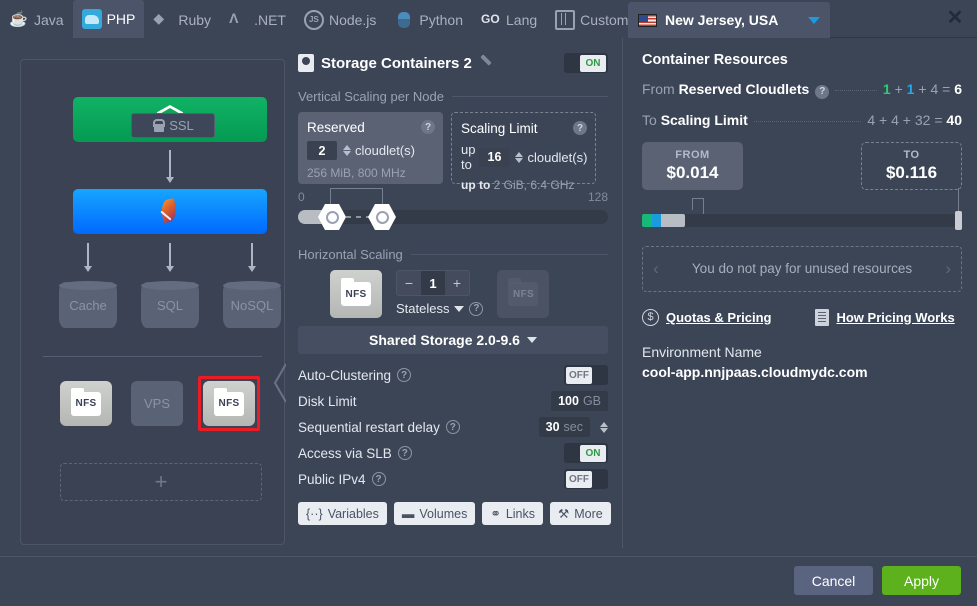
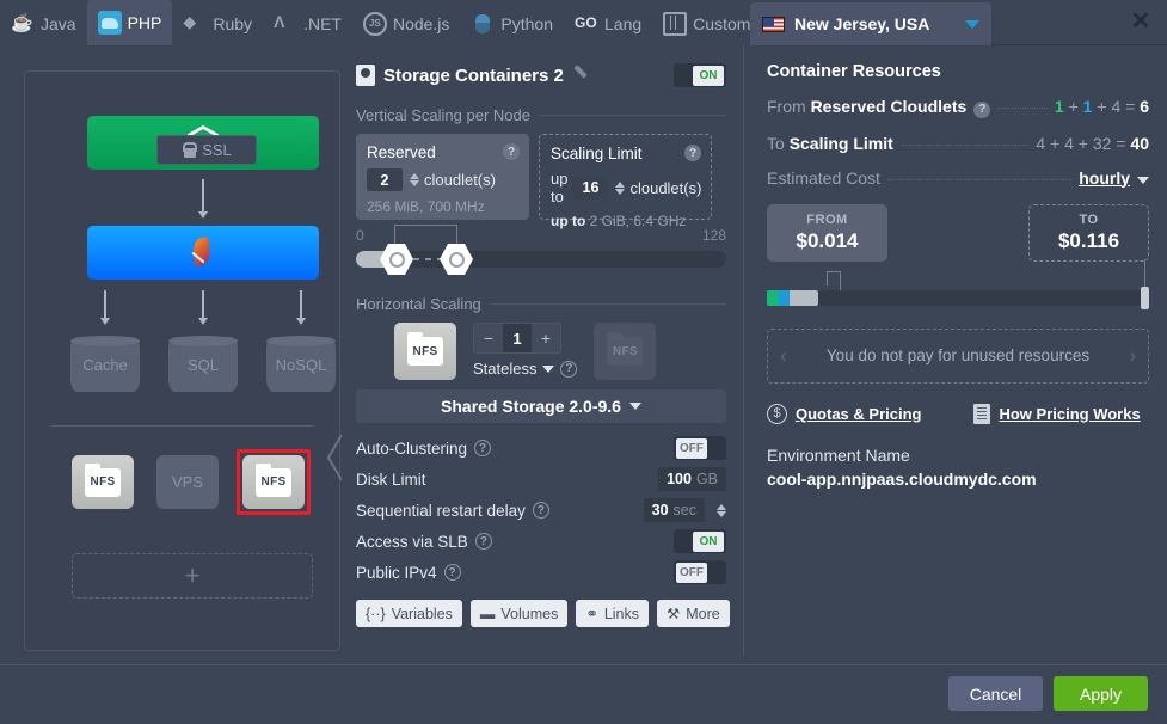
  Java
  PHP
  Ruby
  .NET
  Node.js
  Python
  Lang
  Custom
  New Jersey, USA
  ✕
  SSL
  Cache
  SQL
  NoSQL
  NFS
  VPS
  NFS
  +
  Storage Containers 2
  ON
  Vertical Scaling per Node
  Reserved
  ?
  2
  cloudlet(s)
- 256 MiB, 800 MHz
+ 256 MiB, 700 MHz
  Scaling Limit
  ?
  up to
  16
  cloudlet(s)
  up to 2 GiB, 6.4 GHz
  0
  128
  Horizontal Scaling
  NFS
  −
  1
  +
  Stateless
  ?
  NFS
  Shared Storage 2.0-9.6
  Auto-Clustering
  ?
  OFF
  Disk Limit
  100
  GB
  Sequential restart delay
  ?
  30
  sec
  Access via SLB
  ?
  ON
  Public IPv4
  ?
  OFF
  {··}
  Variables
  ▬
  Volumes
  ⚭
  Links
  ⚒
  More
  Container Resources
  From Reserved Cloudlets
  ?
  1 + 1 + 4 = 6
  To Scaling Limit
  4 + 4 + 32 = 40
+ Estimated Cost
+ hourly
  FROM
  $0.014
  TO
  $0.116
  ‹
  You do not pay for unused resources
  ›
  $
  Quotas & Pricing
  How Pricing Works
  Environment Name
  cool-app.nnjpaas.cloudmydc.com
  Cancel
  Apply
